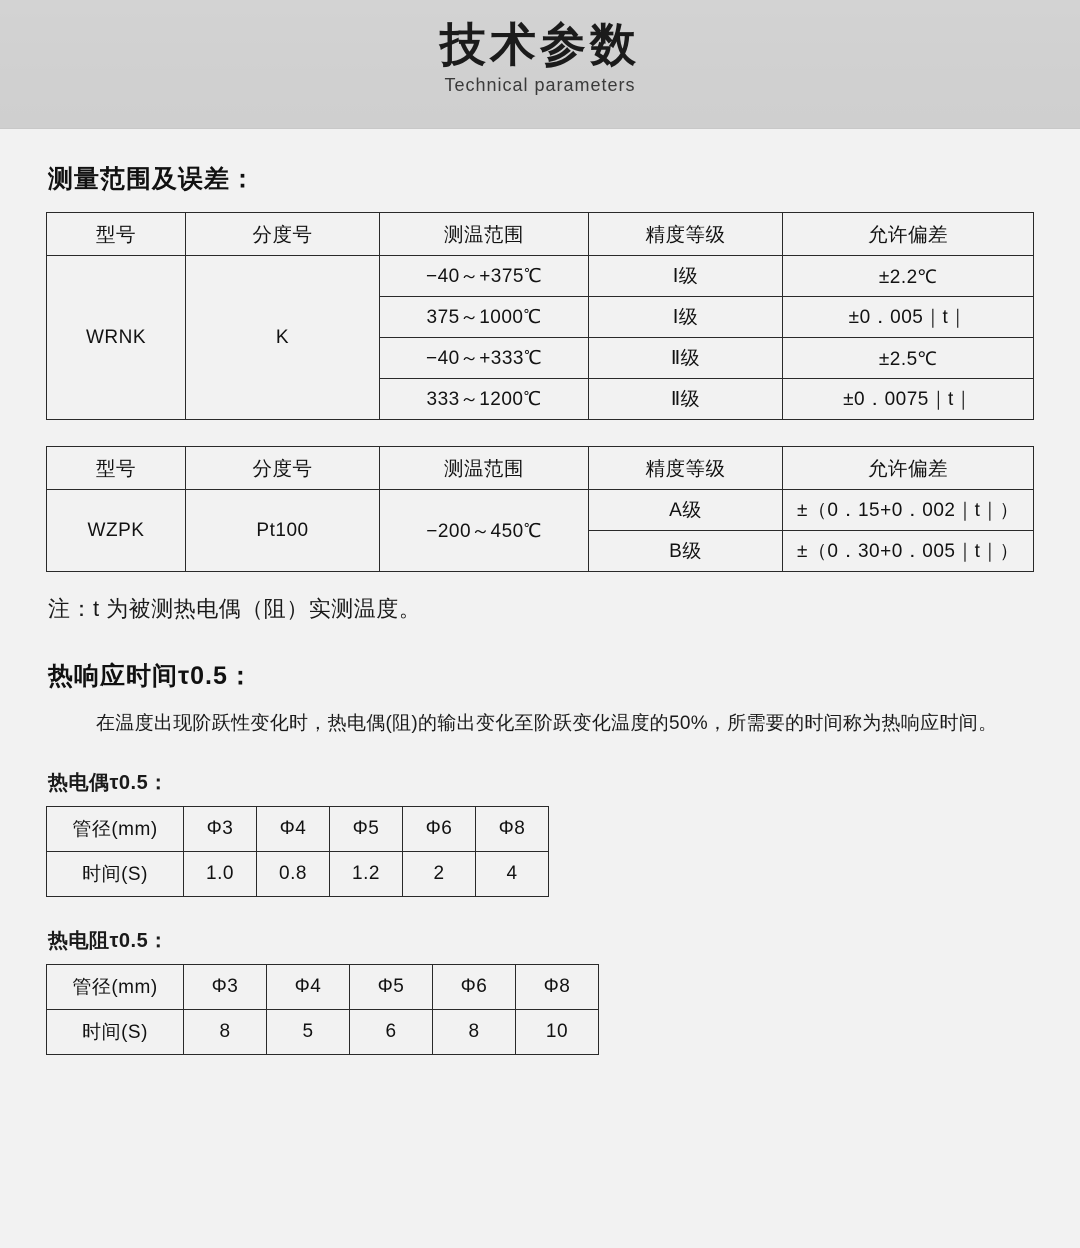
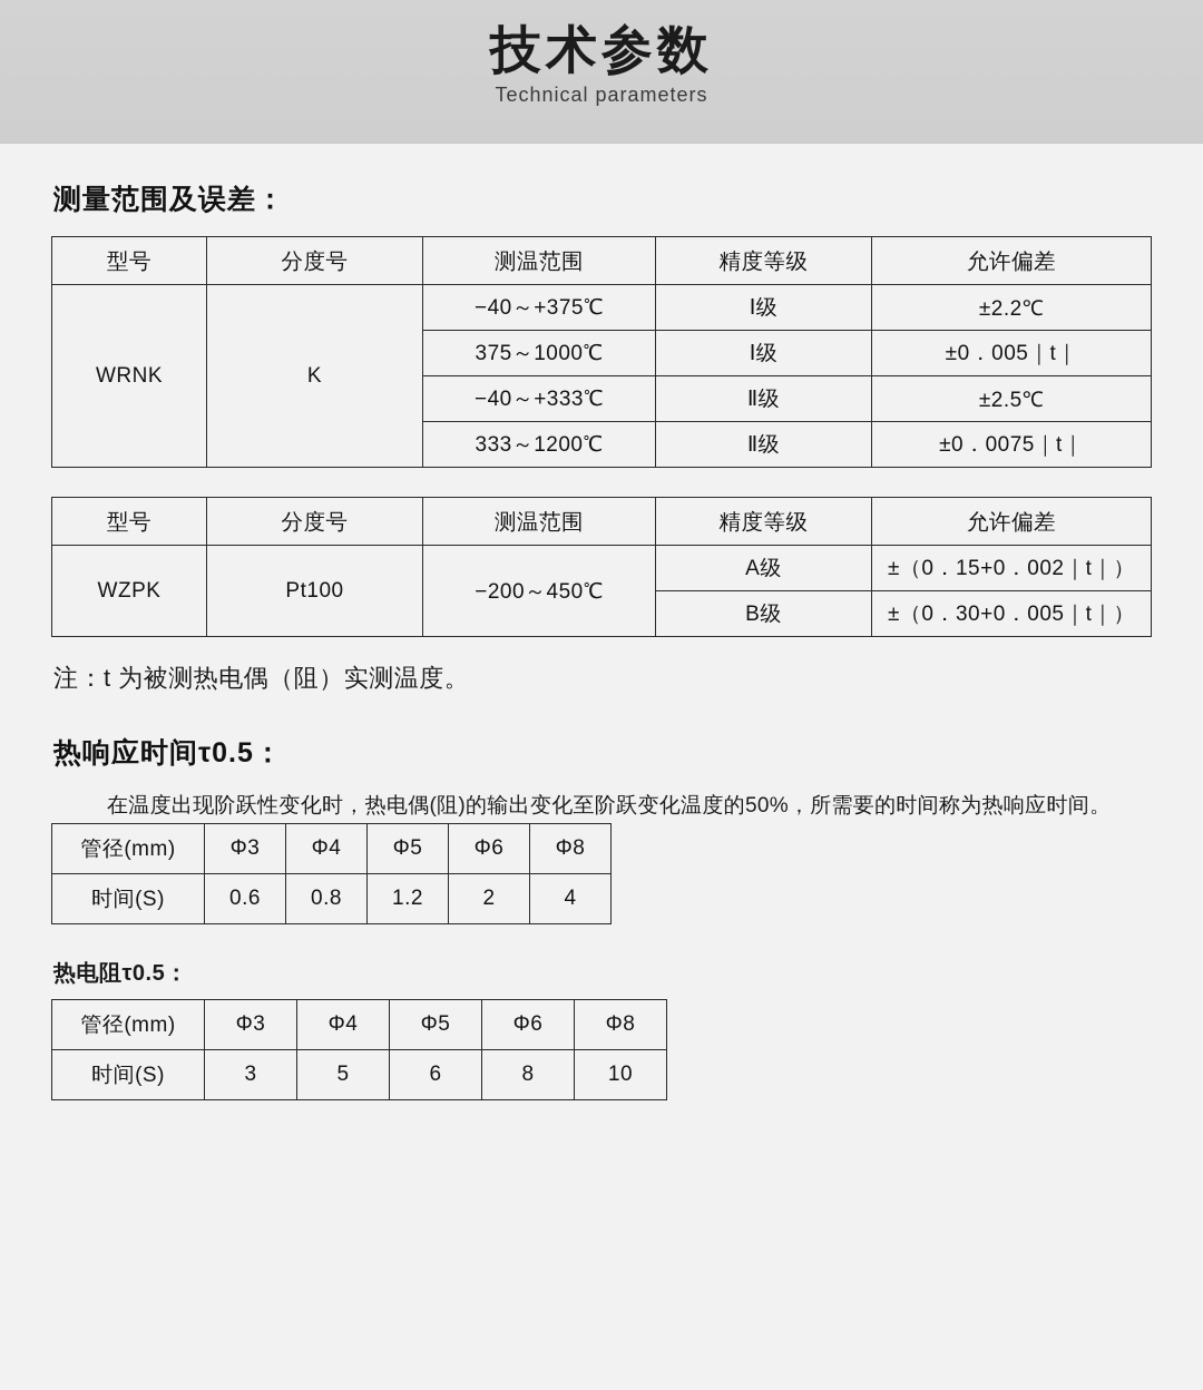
  技术参数
  Technical parameters
  测量范围及误差：
  型号	分度号	测温范围	精度等级	允许偏差
  WRNK	K	−40～+375℃	Ⅰ级	±2.2℃
  375～1000℃	Ⅰ级	±0．005｜t｜
  −40～+333℃	Ⅱ级	±2.5℃
  333～1200℃	Ⅱ级	±0．0075｜t｜
  型号	分度号	测温范围	精度等级	允许偏差
  WZPK	Pt100	−200～450℃	A级	±（0．15+0．002｜t｜）
  B级	±（0．30+0．005｜t｜）
  注：t 为被测热电偶（阻）实测温度。
  热响应时间τ0.5：
  在温度出现阶跃性变化时，热电偶(阻)的输出变化至阶跃变化温度的50%，所需要的时间称为热响应时间。
- 热电偶τ0.5：
  管径(mm)	Φ3	Φ4	Φ5	Φ6	Φ8
- 时间(S)	1.0	0.8	1.2	2	4
+ 时间(S)	0.6	0.8	1.2	2	4
  热电阻τ0.5：
  管径(mm)	Φ3	Φ4	Φ5	Φ6	Φ8
- 时间(S)	8	5	6	8	10
+ 时间(S)	3	5	6	8	10
